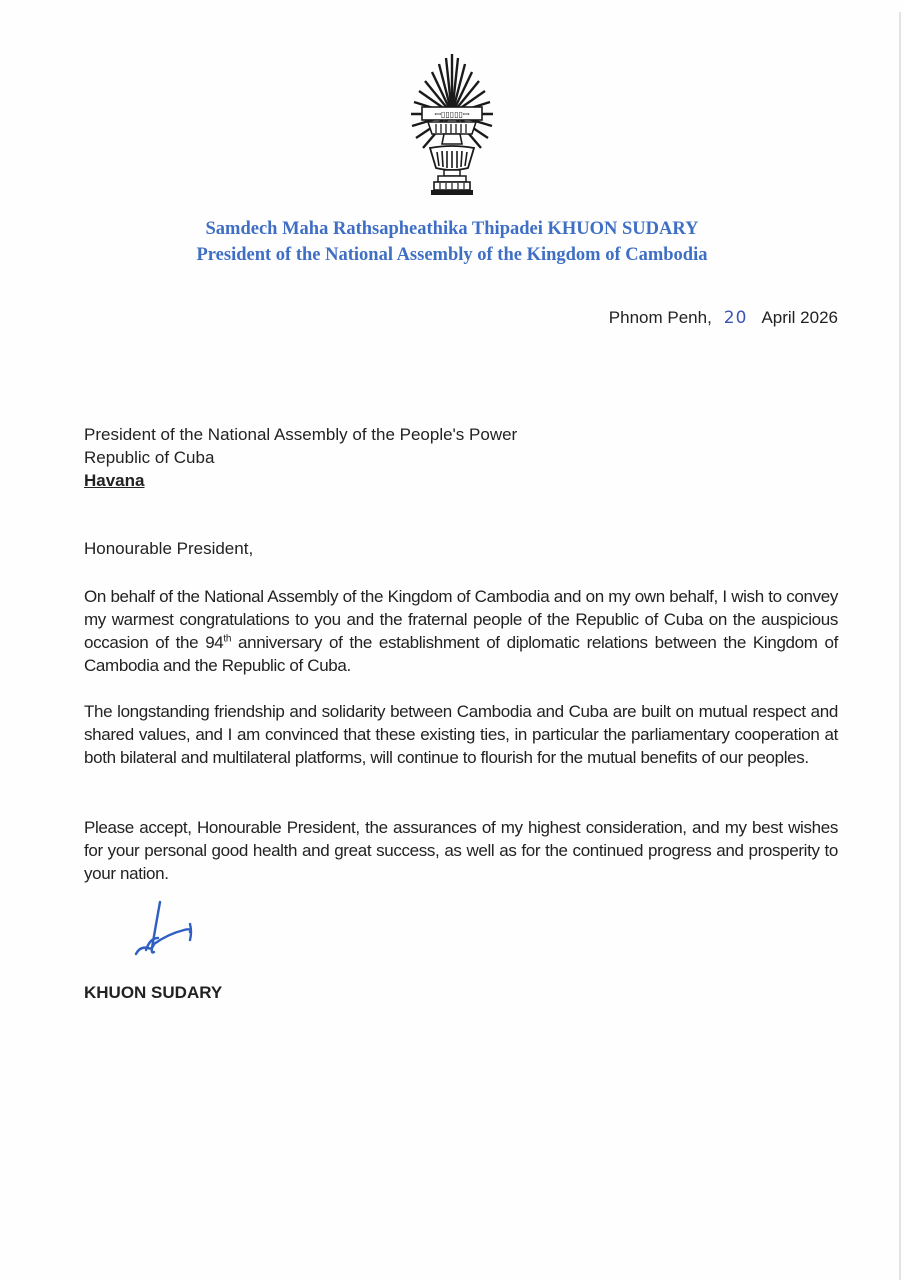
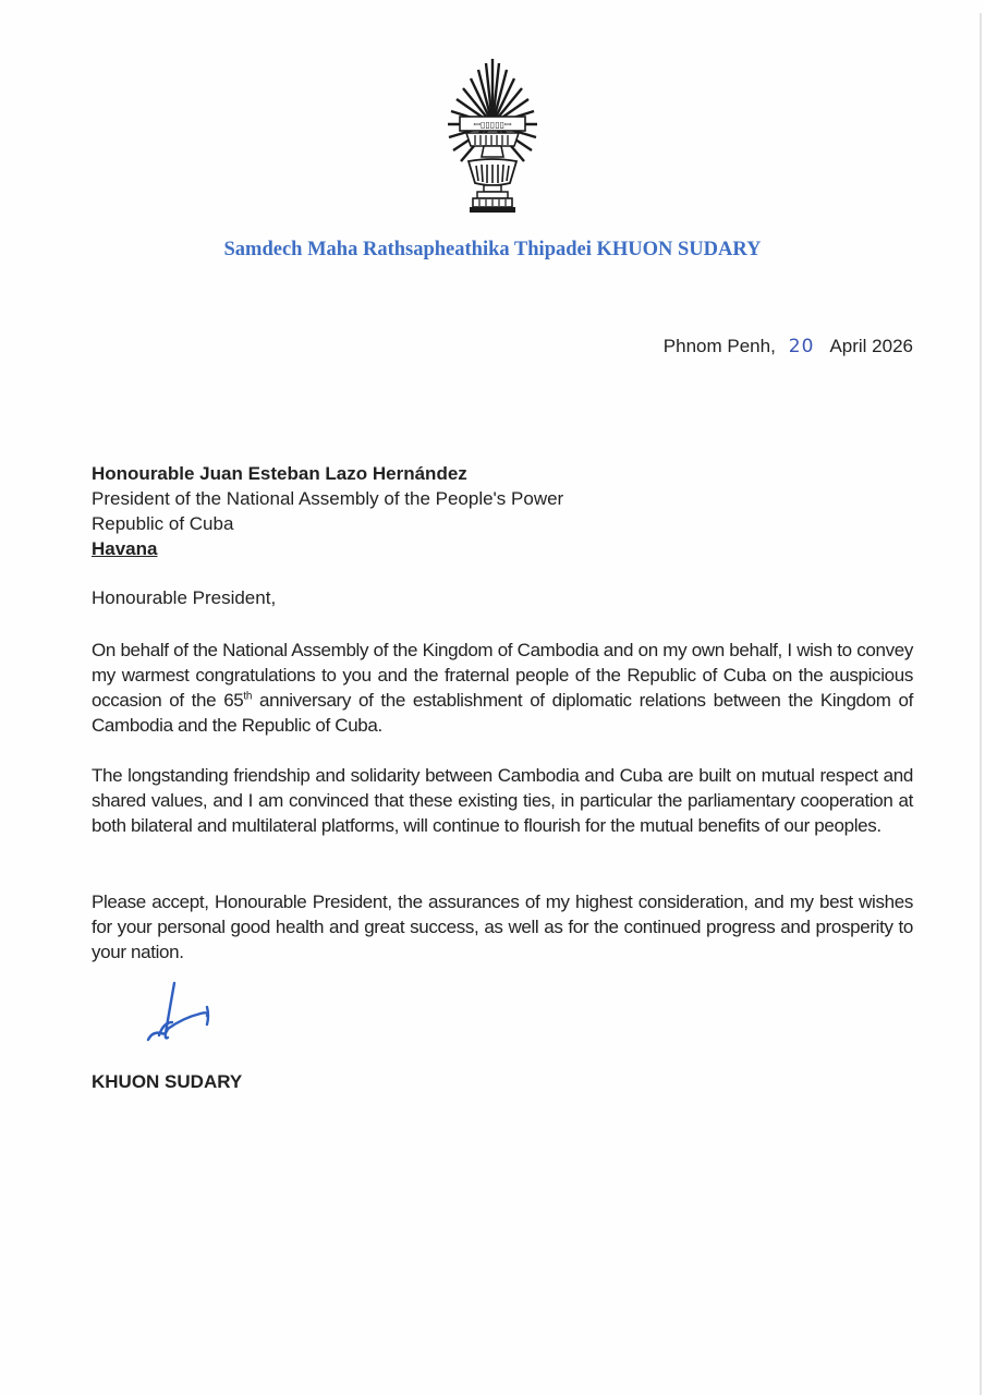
  ꟷ▯▯▯▯▯ꟷ
  Samdech Maha Rathsapheathika Thipadei KHUON SUDARY
- President of the National Assembly of the Kingdom of Cambodia
  Phnom Penh, 20 April 2026
+ Honourable Juan Esteban Lazo Hernández
  President of the National Assembly of the People's Power
  Republic of Cuba
  Havana
  Honourable President,
- On behalf of the National Assembly of the Kingdom of Cambodia and on my own behalf, I wish to convey my warmest congratulations to you and the fraternal people of the Republic of Cuba on the auspicious occasion of the 94th anniversary of the establishment of diplomatic relations between the Kingdom of Cambodia and the Republic of Cuba.
+ On behalf of the National Assembly of the Kingdom of Cambodia and on my own behalf, I wish to convey my warmest congratulations to you and the fraternal people of the Republic of Cuba on the auspicious occasion of the 65th anniversary of the establishment of diplomatic relations between the Kingdom of Cambodia and the Republic of Cuba.
  The longstanding friendship and solidarity between Cambodia and Cuba are built on mutual respect and shared values, and I am convinced that these existing ties, in particular the parliamentary cooperation at both bilateral and multilateral platforms, will continue to flourish for the mutual benefits of our peoples.
  Please accept, Honourable President, the assurances of my highest consideration, and my best wishes for your personal good health and great success, as well as for the continued progress and prosperity to your nation.
  KHUON SUDARY
